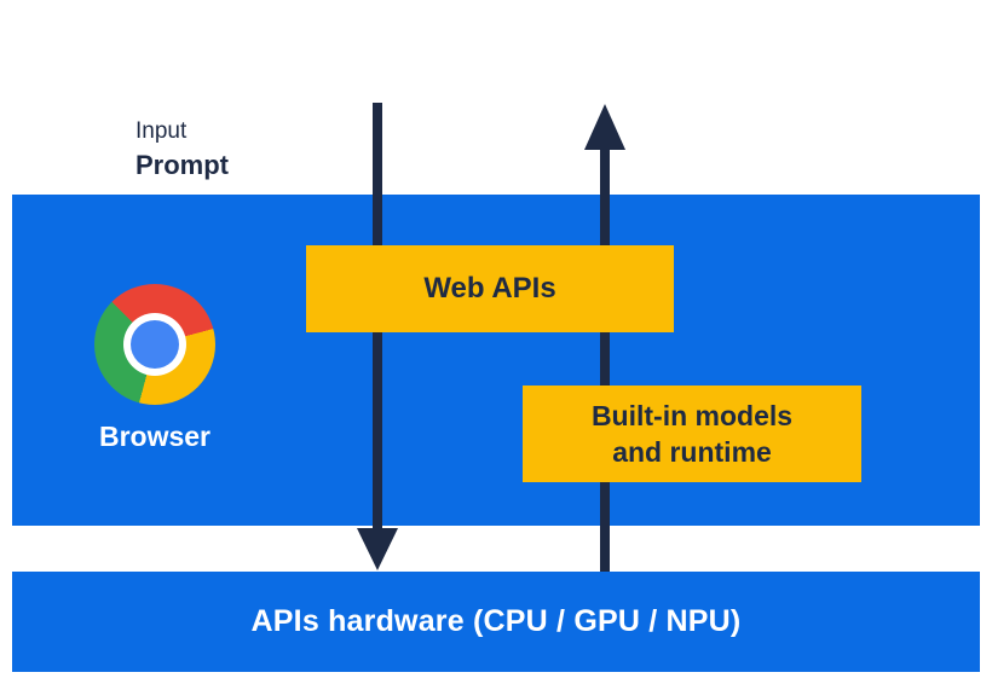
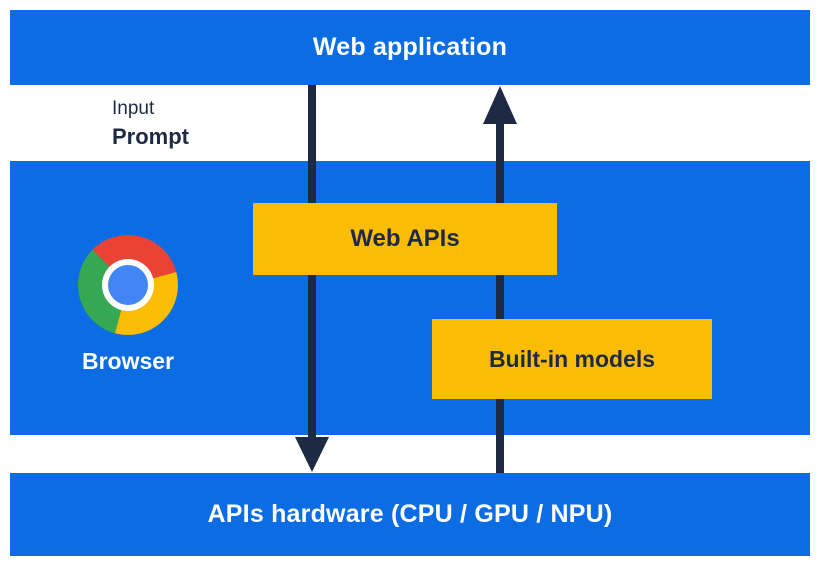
+ Web application
  Input
  Prompt
  Browser
  Web APIs
  Built-in models
- and runtime
  APIs hardware (CPU / GPU / NPU)
